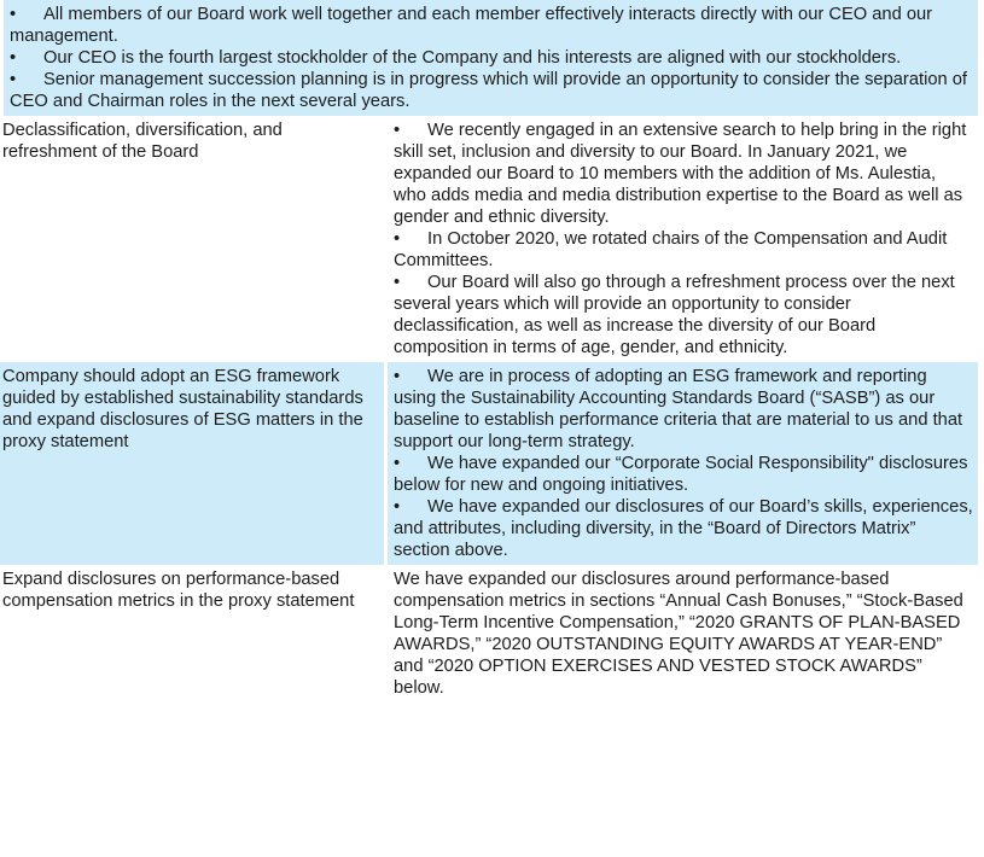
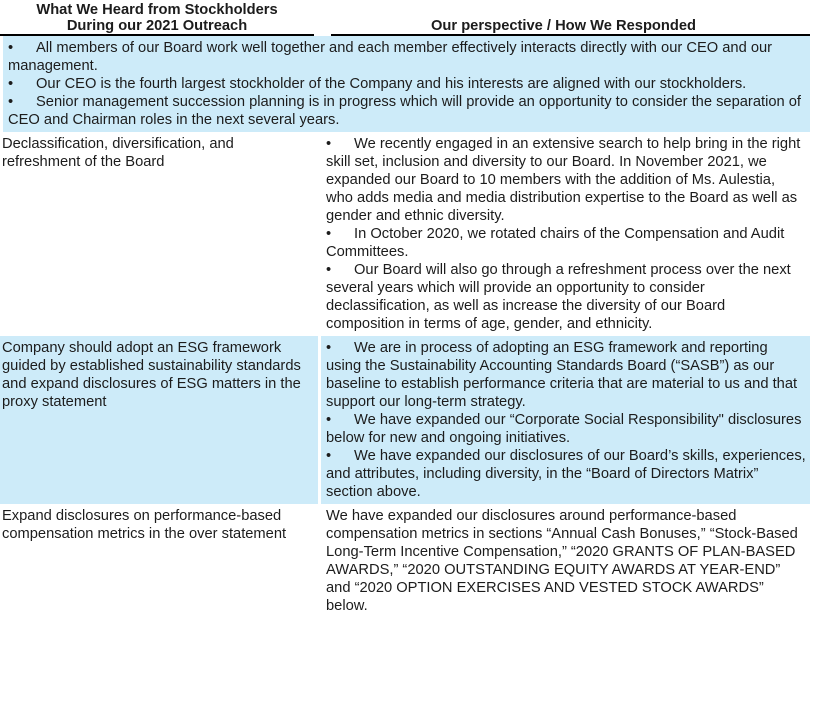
+ What We Heard from Stockholders
+ During our 2021 Outreach
+ Our perspective / How We Responded
  • All members of our Board work well together and each member effectively interacts directly with our CEO and our management.
  • Our CEO is the fourth largest stockholder of the Company and his interests are aligned with our stockholders.
  • Senior management succession planning is in progress which will provide an opportunity to consider the separation of CEO and Chairman roles in the next several years.
  Declassification, diversification, and refreshment of the Board
- • We recently engaged in an extensive search to help bring in the right skill set, inclusion and diversity to our Board. In January 2021, we expanded our Board to 10 members with the addition of Ms. Aulestia, who adds media and media distribution expertise to the Board as well as gender and ethnic diversity.
+ • We recently engaged in an extensive search to help bring in the right skill set, inclusion and diversity to our Board. In November 2021, we expanded our Board to 10 members with the addition of Ms. Aulestia, who adds media and media distribution expertise to the Board as well as gender and ethnic diversity.
  • In October 2020, we rotated chairs of the Compensation and Audit Committees.
  • Our Board will also go through a refreshment process over the next several years which will provide an opportunity to consider declassification, as well as increase the diversity of our Board composition in terms of age, gender, and ethnicity.
  Company should adopt an ESG framework guided by established sustainability standards and expand disclosures of ESG matters in the proxy statement
  • We are in process of adopting an ESG framework and reporting using the Sustainability Accounting Standards Board (“SASB”) as our baseline to establish performance criteria that are material to us and that support our long-term strategy.
  • We have expanded our “Corporate Social Responsibility" disclosures below for new and ongoing initiatives.
  • We have expanded our disclosures of our Board’s skills, experiences, and attributes, including diversity, in the “Board of Directors Matrix” section above.
- Expand disclosures on performance-based compensation metrics in the proxy statement
+ Expand disclosures on performance-based compensation metrics in the over statement
  We have expanded our disclosures around performance-based compensation metrics in sections “Annual Cash Bonuses,” “Stock-Based Long-Term Incentive Compensation,” “2020 GRANTS OF PLAN-BASED AWARDS,” “2020 OUTSTANDING EQUITY AWARDS AT YEAR-END” and “2020 OPTION EXERCISES AND VESTED STOCK AWARDS” below.
